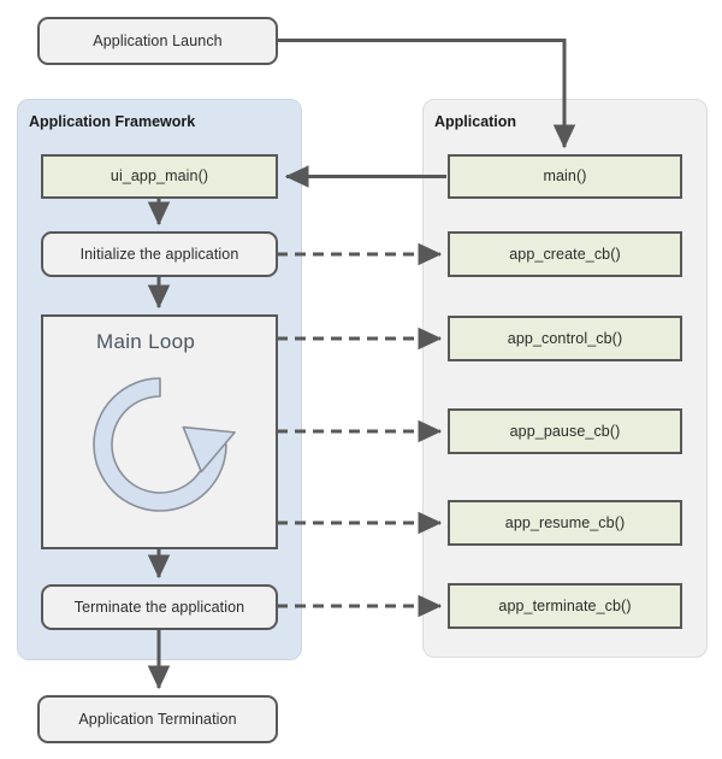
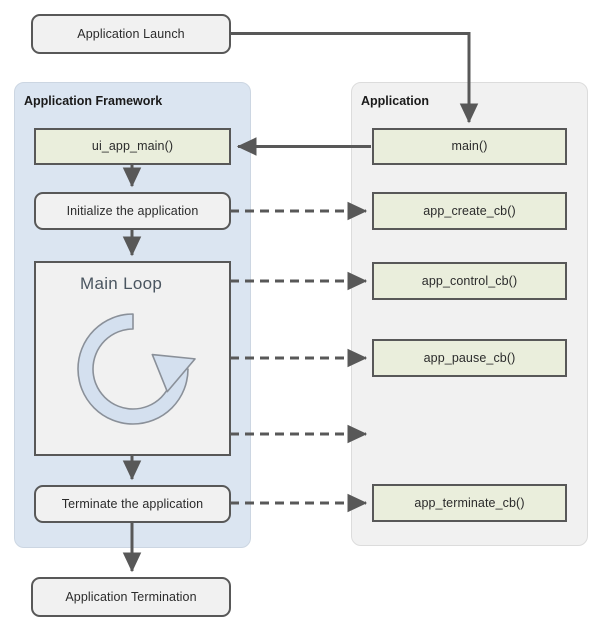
  Application Framework
  Application
  Application Launch
  ui_app_main()
  Initialize the application
  Main Loop
  Terminate the application
  Application Termination
  main()
  app_create_cb()
  app_control_cb()
  app_pause_cb()
- app_resume_cb()
  app_terminate_cb()
